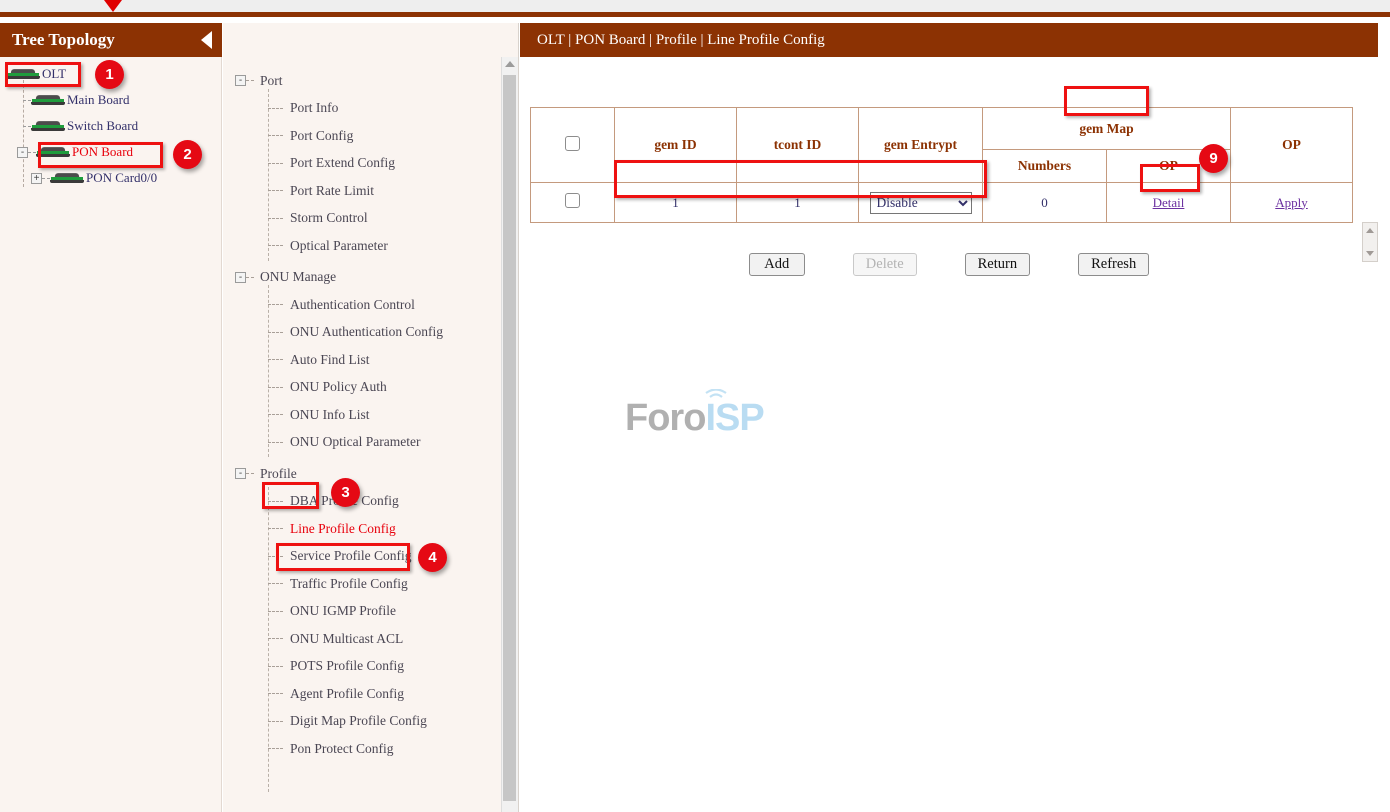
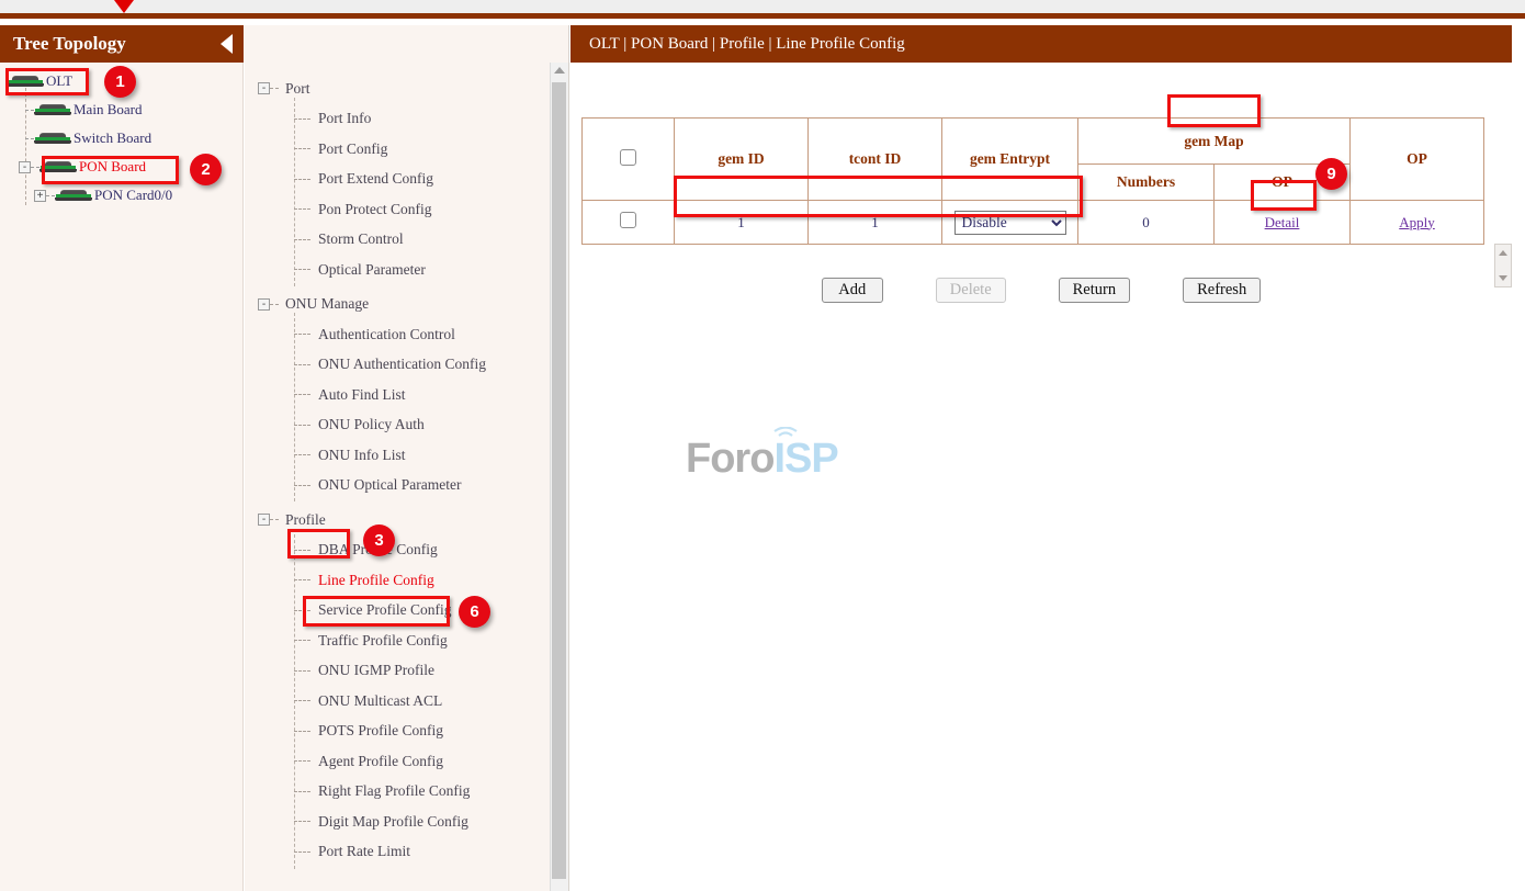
  Tree Topology
  OLT
  Main Board
  Switch Board
  -
  PON Board
  +
  PON Card0/0
  -
  Port
  Port Info
  Port Config
  Port Extend Config
- Port Rate Limit
+ Pon Protect Config
  Storm Control
  Optical Parameter
  -
  ONU Manage
  Authentication Control
  ONU Authentication Config
  Auto Find List
  ONU Policy Auth
  ONU Info List
  ONU Optical Parameter
  -
  Profile
  Line Profile Config
  Service Profile Config
  Traffic Profile Config
  ONU IGMP Profile
  ONU Multicast ACL
  POTS Profile Config
  Agent Profile Config
+ Right Flag Profile Config
  Digit Map Profile Config
- Pon Protect Config
+ Port Rate Limit
  OLT | PON Board | Profile | Line Profile Config
  ForoISP
  	gem ID	tcont ID	gem Entrypt	gem Map	OP
  Numbers	OP
  	1	1	Disable	0	Detail	Apply
  Add Delete Return Refresh
  1
  2
  3
- 4
+ 6
  9
